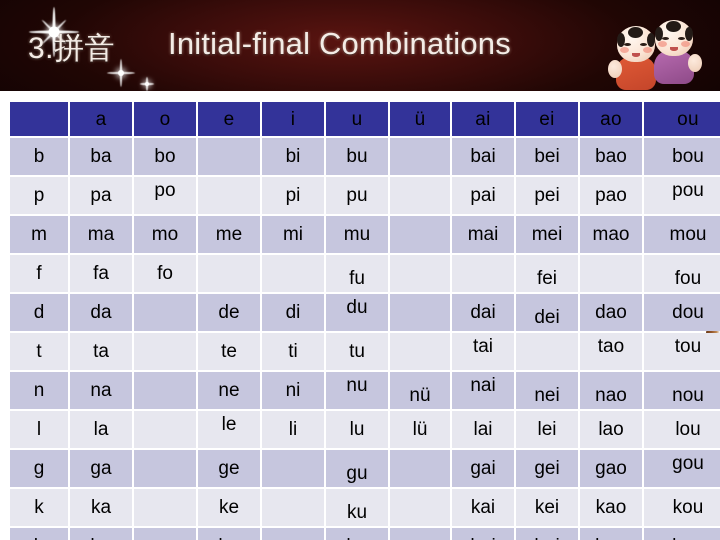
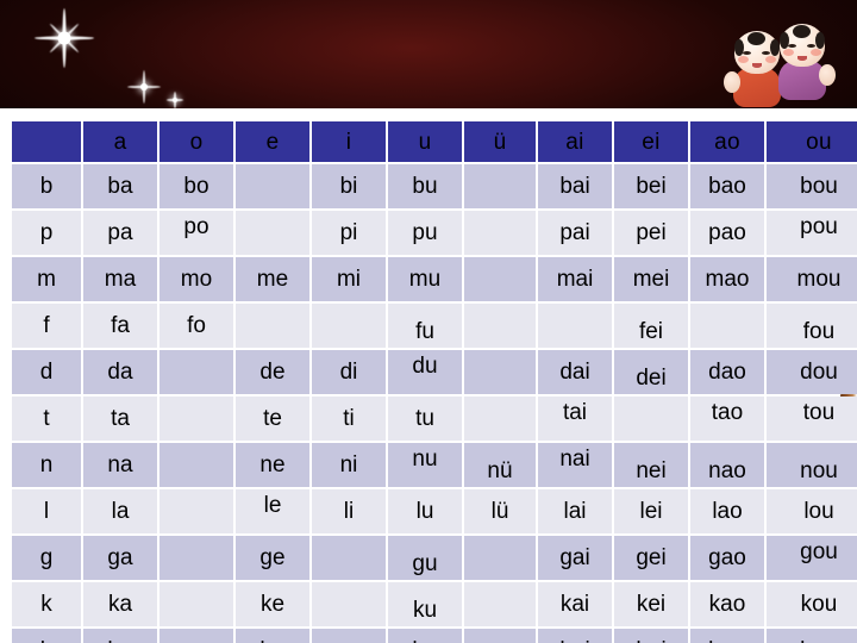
- 3.拼音
- Initial-final Combinations
  	a	o	e	i	u	ü	ai	ei	ao	ou
  b	ba	bo		bi	bu		bai	bei	bao	bou
  p	pa	po		pi	pu		pai	pei	pao	pou
  m	ma	mo	me	mi	mu		mai	mei	mao	mou
  f	fa	fo			fu			fei		fou
  d	da		de	di	du		dai	dei	dao	dou
  t	ta		te	ti	tu		tai		tao	tou
  n	na		ne	ni	nu	nü	nai	nei	nao	nou
  l	la		le	li	lu	lü	lai	lei	lao	lou
  g	ga		ge		gu		gai	gei	gao	gou
  k	ka		ke		ku		kai	kei	kao	kou
